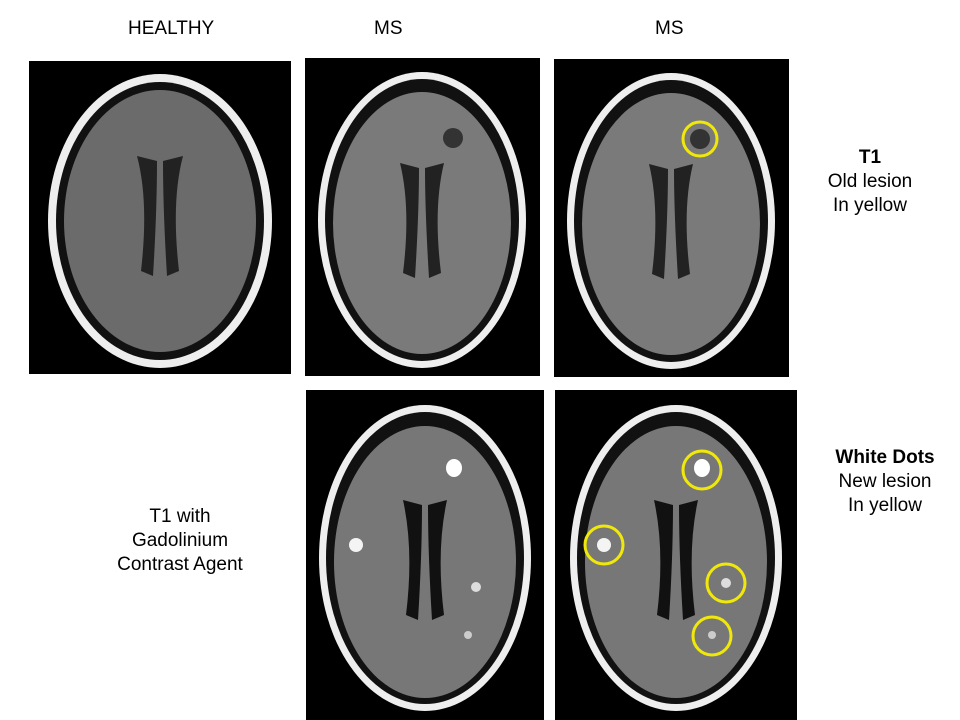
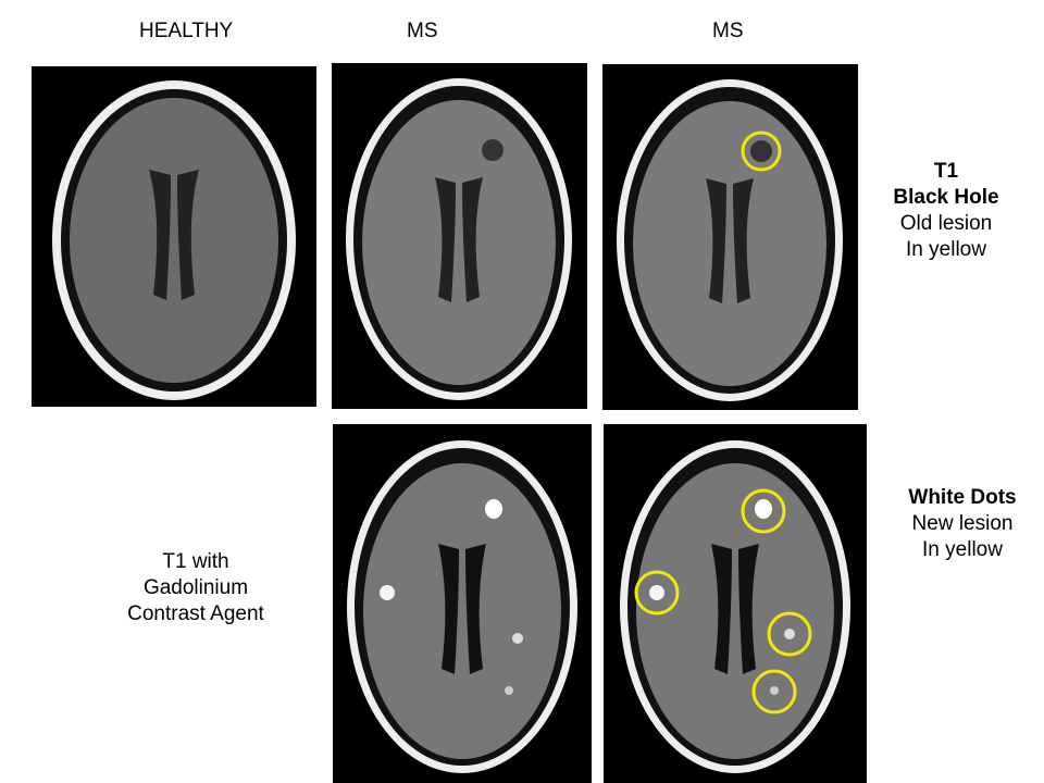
  HEALTHY
  MS
  MS
  T1
+ Black Hole
  Old lesion
  In yellow
  T1 with
  Gadolinium
  Contrast Agent
  White Dots
  New lesion
  In yellow
